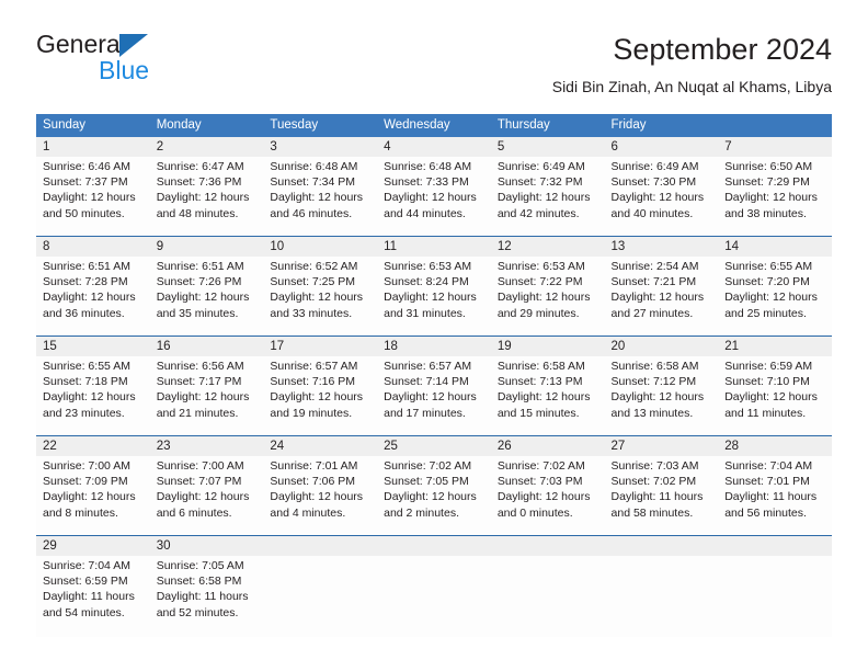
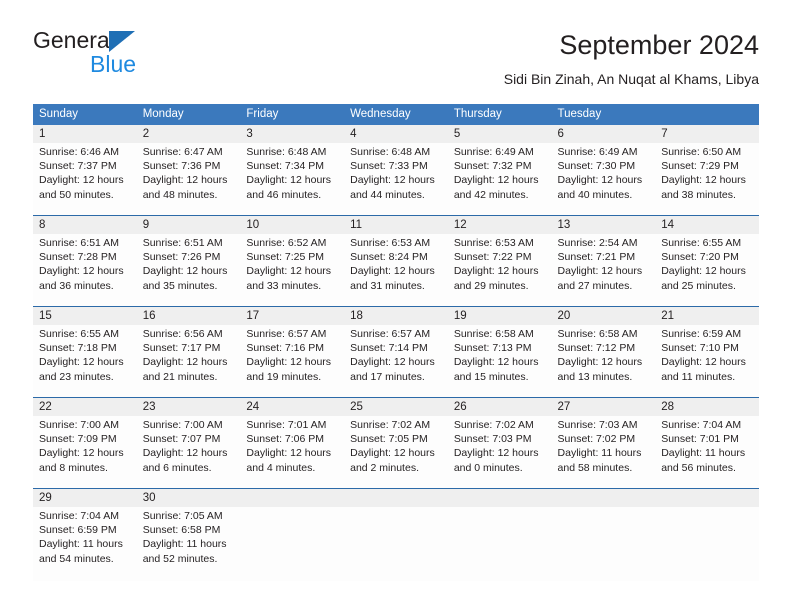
  General
  Blue
  September 2024
  Sidi Bin Zinah, An Nuqat al Khams, Libya
  Sunday
  Monday
- Tuesday
+ Friday
  Wednesday
  Thursday
- Friday
+ Tuesday
  1
  2
  3
  4
  5
  6
  7
  Sunrise: 6:46 AM
  Sunset: 7:37 PM
  Daylight: 12 hours
  and 50 minutes.
  Sunrise: 6:47 AM
  Sunset: 7:36 PM
  Daylight: 12 hours
  and 48 minutes.
  Sunrise: 6:48 AM
  Sunset: 7:34 PM
  Daylight: 12 hours
  and 46 minutes.
  Sunrise: 6:48 AM
  Sunset: 7:33 PM
  Daylight: 12 hours
  and 44 minutes.
  Sunrise: 6:49 AM
  Sunset: 7:32 PM
  Daylight: 12 hours
  and 42 minutes.
  Sunrise: 6:49 AM
  Sunset: 7:30 PM
  Daylight: 12 hours
  and 40 minutes.
  Sunrise: 6:50 AM
  Sunset: 7:29 PM
  Daylight: 12 hours
  and 38 minutes.
  8
  9
  10
  11
  12
  13
  14
  Sunrise: 6:51 AM
  Sunset: 7:28 PM
  Daylight: 12 hours
  and 36 minutes.
  Sunrise: 6:51 AM
  Sunset: 7:26 PM
  Daylight: 12 hours
  and 35 minutes.
  Sunrise: 6:52 AM
  Sunset: 7:25 PM
  Daylight: 12 hours
  and 33 minutes.
  Sunrise: 6:53 AM
  Sunset: 8:24 PM
  Daylight: 12 hours
  and 31 minutes.
  Sunrise: 6:53 AM
  Sunset: 7:22 PM
  Daylight: 12 hours
  and 29 minutes.
  Sunrise: 2:54 AM
  Sunset: 7:21 PM
  Daylight: 12 hours
  and 27 minutes.
  Sunrise: 6:55 AM
  Sunset: 7:20 PM
  Daylight: 12 hours
  and 25 minutes.
  15
  16
  17
  18
  19
  20
  21
  Sunrise: 6:55 AM
  Sunset: 7:18 PM
  Daylight: 12 hours
  and 23 minutes.
  Sunrise: 6:56 AM
  Sunset: 7:17 PM
  Daylight: 12 hours
  and 21 minutes.
  Sunrise: 6:57 AM
  Sunset: 7:16 PM
  Daylight: 12 hours
  and 19 minutes.
  Sunrise: 6:57 AM
  Sunset: 7:14 PM
  Daylight: 12 hours
  and 17 minutes.
  Sunrise: 6:58 AM
  Sunset: 7:13 PM
  Daylight: 12 hours
  and 15 minutes.
  Sunrise: 6:58 AM
  Sunset: 7:12 PM
  Daylight: 12 hours
  and 13 minutes.
  Sunrise: 6:59 AM
  Sunset: 7:10 PM
  Daylight: 12 hours
  and 11 minutes.
  22
  23
  24
  25
  26
  27
  28
  Sunrise: 7:00 AM
  Sunset: 7:09 PM
  Daylight: 12 hours
  and 8 minutes.
  Sunrise: 7:00 AM
  Sunset: 7:07 PM
  Daylight: 12 hours
  and 6 minutes.
  Sunrise: 7:01 AM
  Sunset: 7:06 PM
  Daylight: 12 hours
  and 4 minutes.
  Sunrise: 7:02 AM
  Sunset: 7:05 PM
  Daylight: 12 hours
  and 2 minutes.
  Sunrise: 7:02 AM
  Sunset: 7:03 PM
  Daylight: 12 hours
  and 0 minutes.
  Sunrise: 7:03 AM
  Sunset: 7:02 PM
  Daylight: 11 hours
  and 58 minutes.
  Sunrise: 7:04 AM
  Sunset: 7:01 PM
  Daylight: 11 hours
  and 56 minutes.
  29
  30
  Sunrise: 7:04 AM
  Sunset: 6:59 PM
  Daylight: 11 hours
  and 54 minutes.
  Sunrise: 7:05 AM
  Sunset: 6:58 PM
  Daylight: 11 hours
  and 52 minutes.
